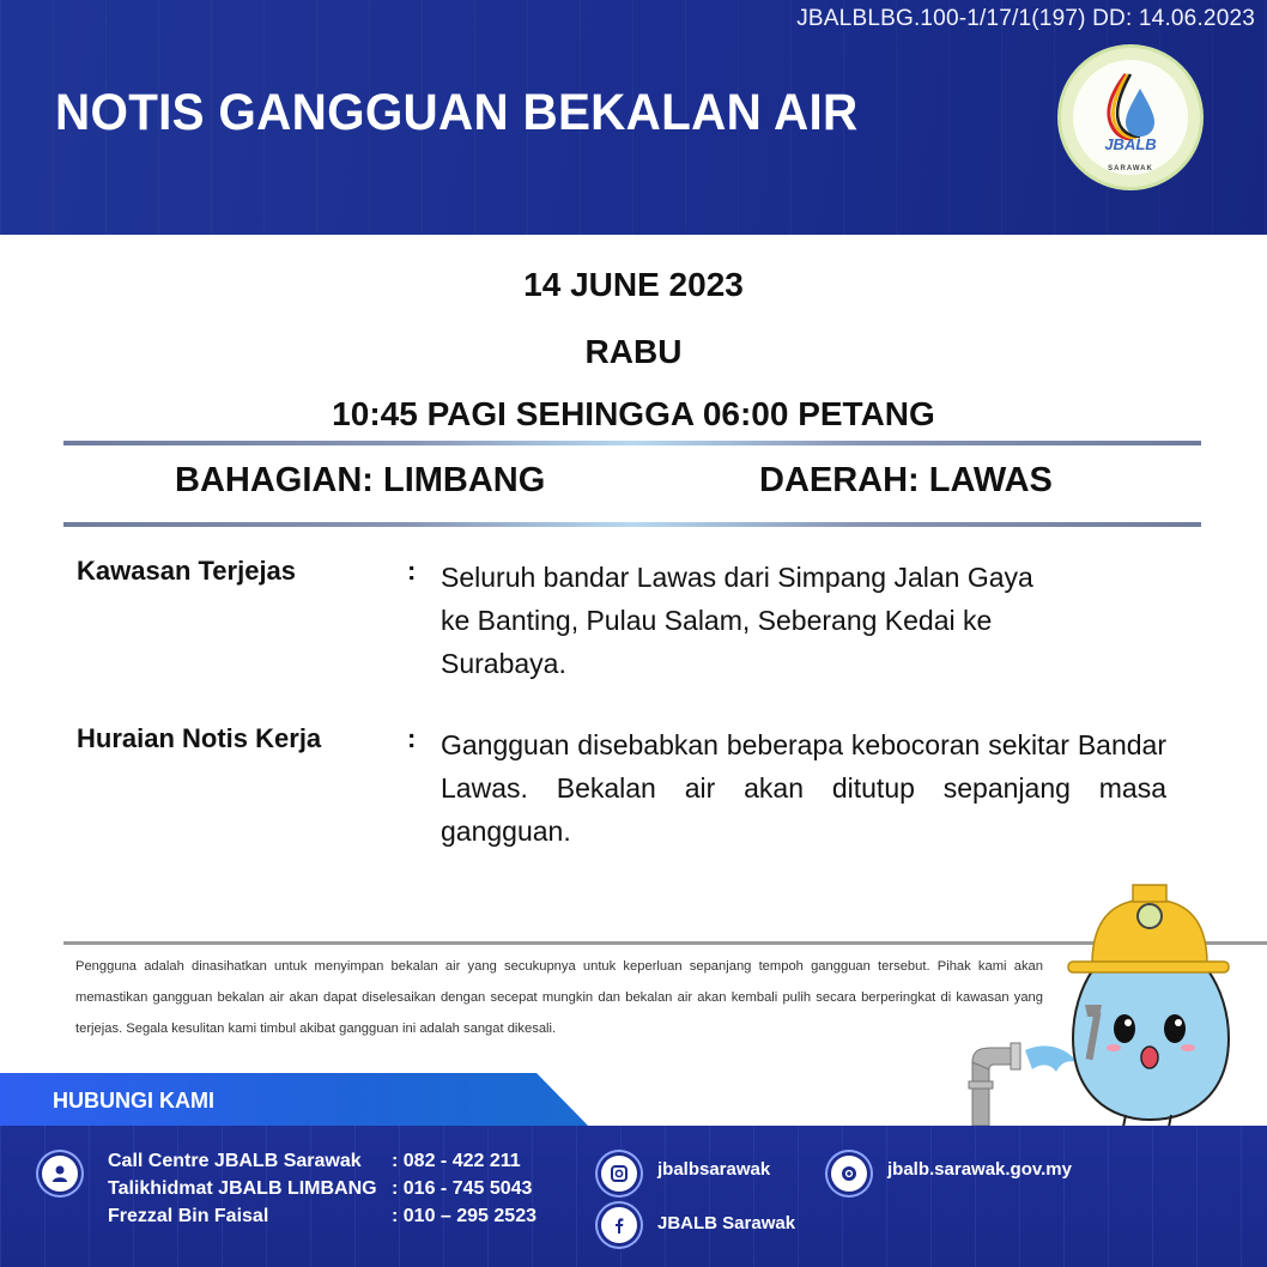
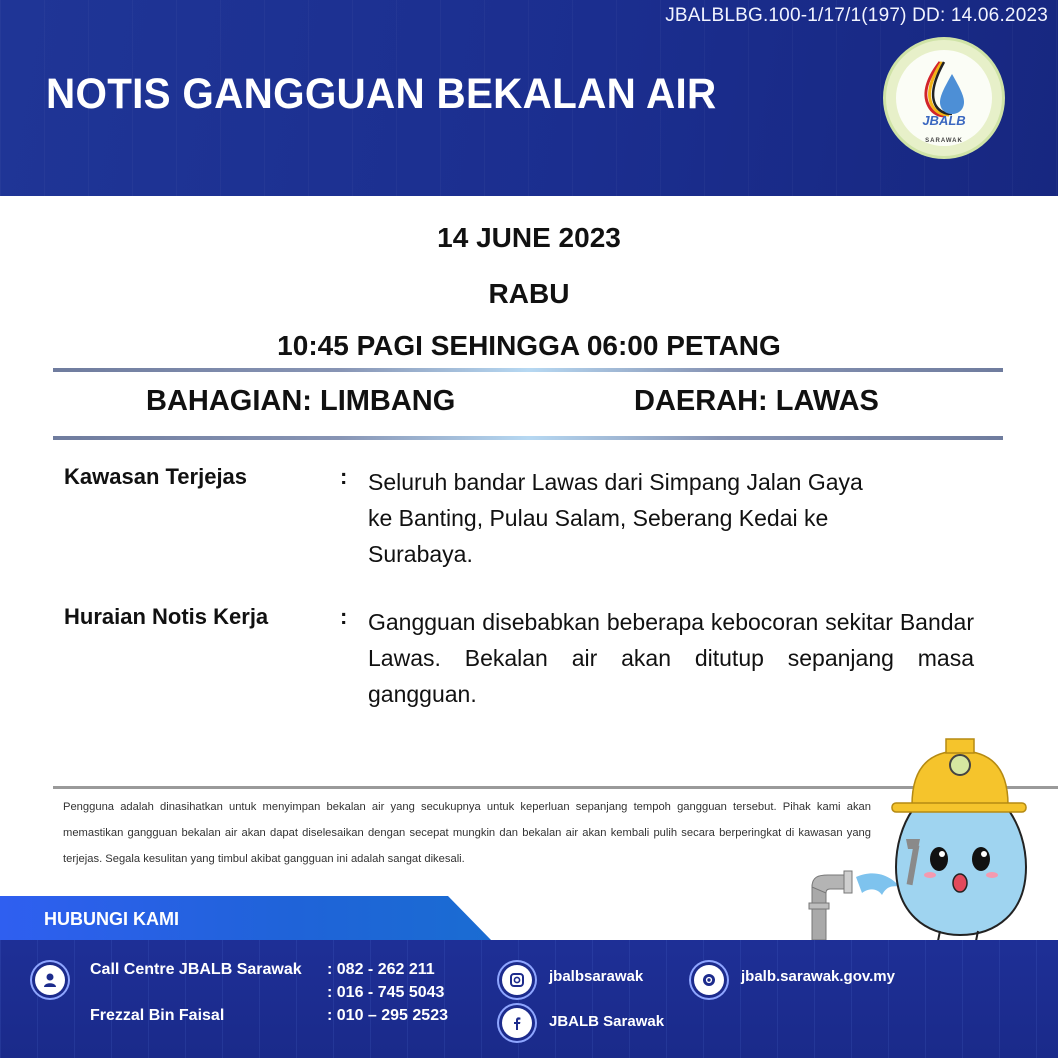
  JBALBLBG.100-1/17/1(197) DD: 14.06.2023
  NOTIS GANGGUAN BEKALAN AIR
  JBALB
  14 JUNE 2023
  RABU
  10:45 PAGI SEHINGGA 06:00 PETANG
  BAHAGIAN: LIMBANG
  DAERAH: LAWAS
  Kawasan Terjejas
  :
  Seluruh bandar Lawas dari Simpang Jalan Gaya ke Banting, Pulau Salam, Seberang Kedai ke Surabaya.
  Huraian Notis Kerja
  :
  Gangguan disebabkan beberapa kebocoran sekitar Bandar Lawas. Bekalan air akan ditutup sepanjang masa gangguan.
- Pengguna adalah dinasihatkan untuk menyimpan bekalan air yang secukupnya untuk keperluan sepanjang tempoh gangguan tersebut. Pihak kami akan memastikan gangguan bekalan air akan dapat diselesaikan dengan secepat mungkin dan bekalan air akan kembali pulih secara berperingkat di kawasan yang terjejas. Segala kesulitan kami timbul akibat gangguan ini adalah sangat dikesali.
+ Pengguna adalah dinasihatkan untuk menyimpan bekalan air yang secukupnya untuk keperluan sepanjang tempoh gangguan tersebut. Pihak kami akan memastikan gangguan bekalan air akan dapat diselesaikan dengan secepat mungkin dan bekalan air akan kembali pulih secara berperingkat di kawasan yang terjejas. Segala kesulitan yang timbul akibat gangguan ini adalah sangat dikesali.
  HUBUNGI KAMI
  Call Centre JBALB Sarawak
- : 082 - 422 211
+ : 082 - 262 211
- Talikhidmat JBALB LIMBANG
  : 016 - 745 5043
  Frezzal Bin Faisal
  : 010 – 295 2523
  jbalbsarawak
  JBALB Sarawak
  jbalb.sarawak.gov.my
